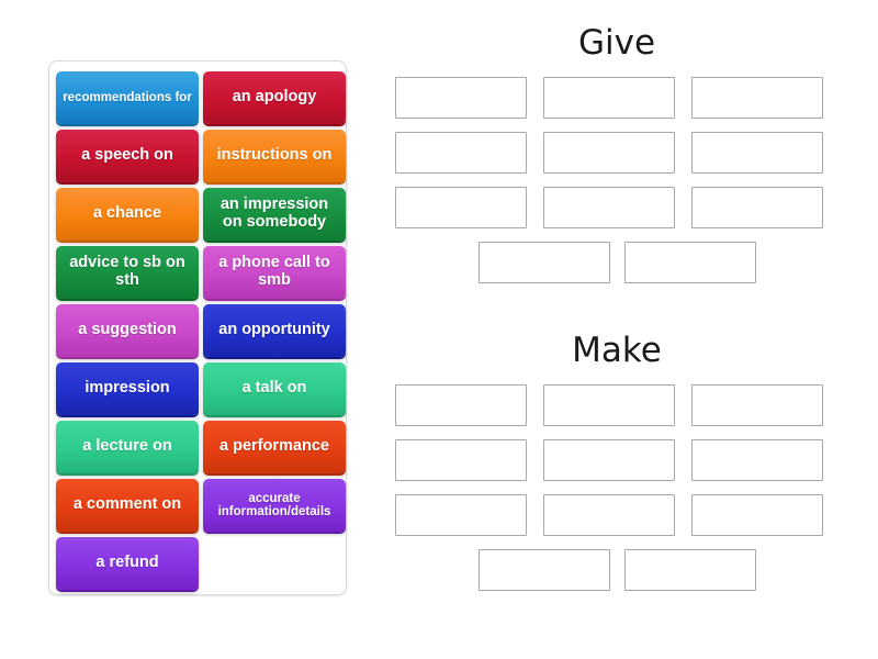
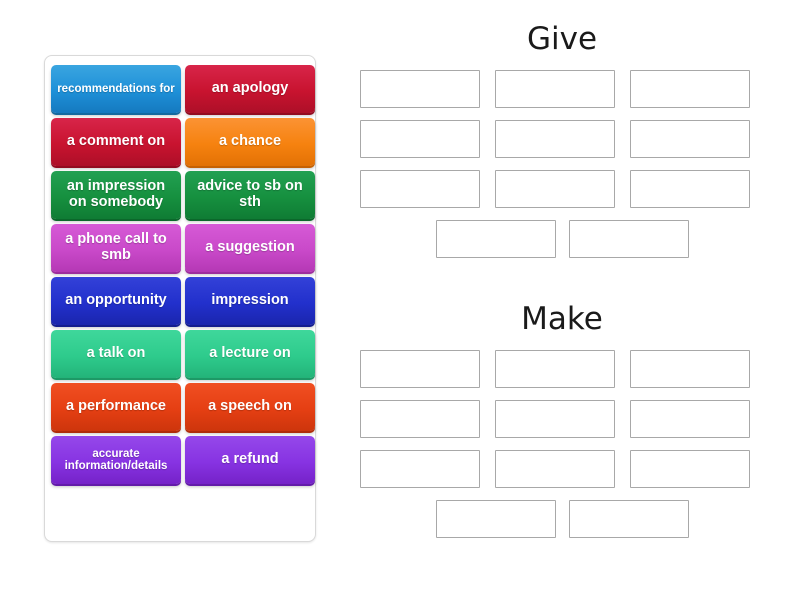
  recommendations for
  an apology
- a speech on
+ a comment on
- instructions on
  a chance
  an impression on somebody
  advice to sb on sth
  a phone call to smb
  a suggestion
  an opportunity
  impression
  a talk on
  a lecture on
  a performance
- a comment on
+ a speech on
  accurate information/details
  a refund
  Give
  Make
